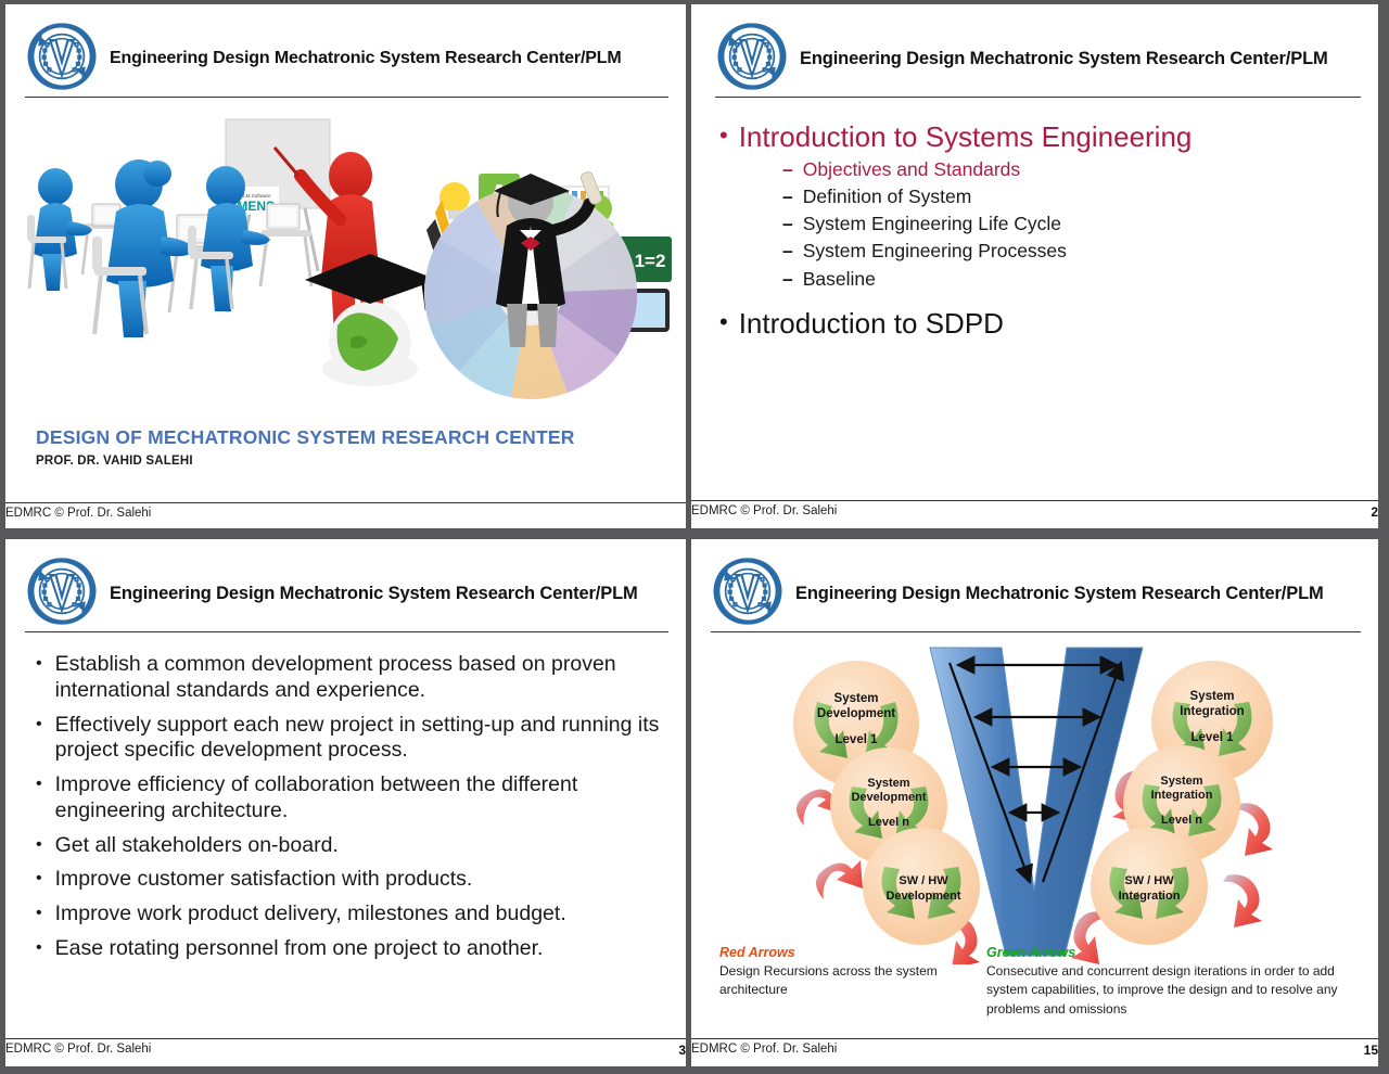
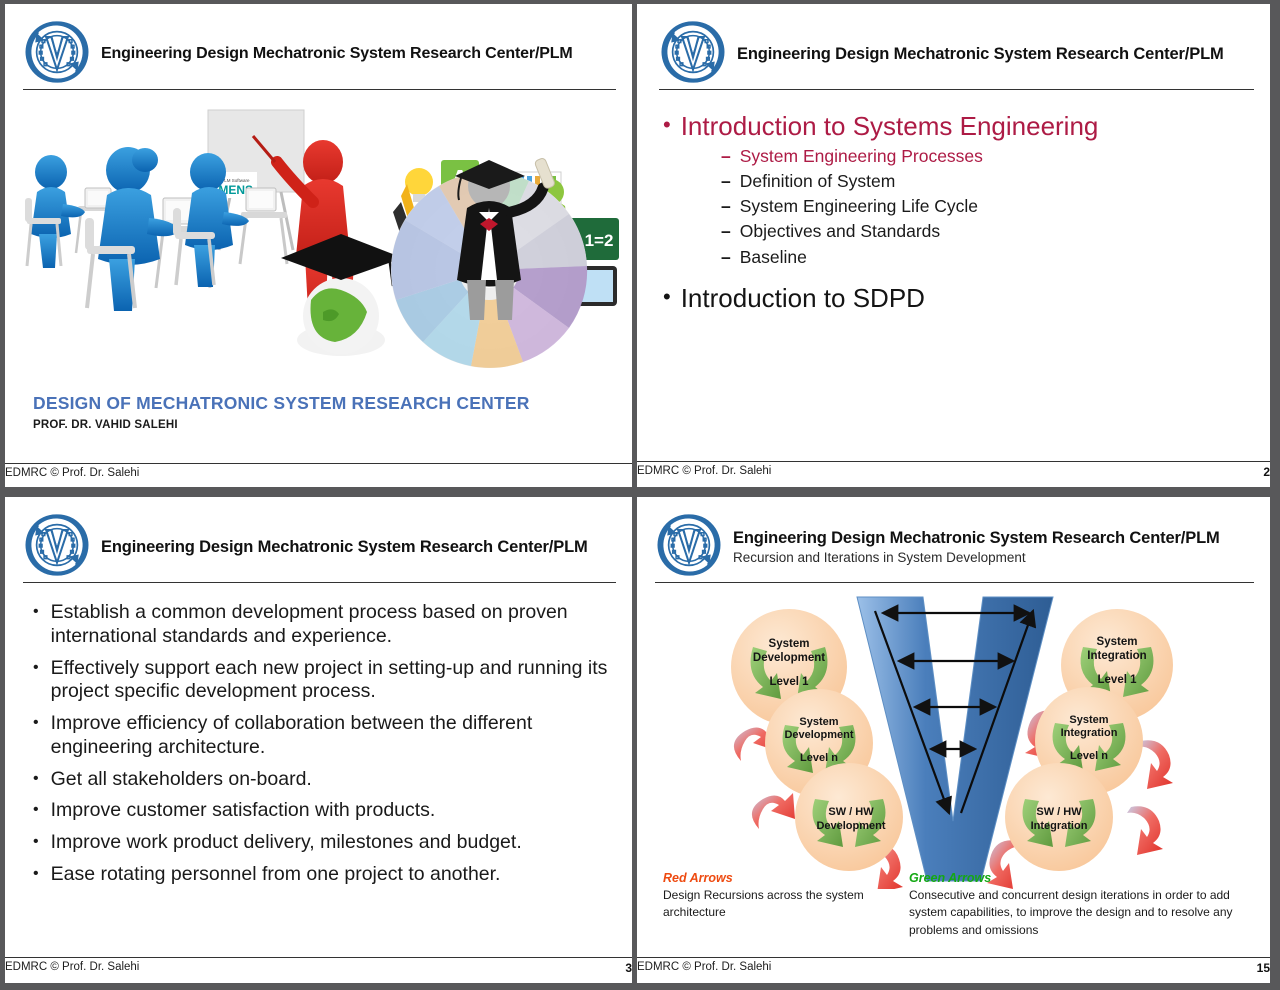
  Engineering Design Mechatronic System Research Center/PLM
  1=2
  DESIGN OF MECHATRONIC SYSTEM RESEARCH CENTER
  PROF. DR. VAHID SALEHI
  EDMRC © Prof. Dr. Salehi
  Engineering Design Mechatronic System Research Center/PLM
  •
  Introduction to Systems Engineering
  –
- Objectives and Standards
+ System Engineering Processes
  –
  Definition of System
  –
  System Engineering Life Cycle
  –
- System Engineering Processes
+ Objectives and Standards
  –
  Baseline
  •
  Introduction to SDPD
  EDMRC © Prof. Dr. Salehi
  2
  Engineering Design Mechatronic System Research Center/PLM
  •
  Establish a common development process based on proven international standards and experience.
  •
  Effectively support each new project in setting-up and running its project specific development process.
  •
  Improve efficiency of collaboration between the different engineering architecture.
  •
  Get all stakeholders on-board.
  •
  Improve customer satisfaction with products.
  •
  Improve work product delivery, milestones and budget.
  •
  Ease rotating personnel from one project to another.
  EDMRC © Prof. Dr. Salehi
  3
  Engineering Design Mechatronic System Research Center/PLM
+ Recursion and Iterations in System Development
  System
  Development
  Level 1
  System
  Development
  Level n
  SW / HW
  Development
  System
  Integration
  Level 1
  System
  Integration
  Level n
  SW / HW
  Integration
  Red Arrows
  Design Recursions across the system architecture
  Green Arrows
  Consecutive and concurrent design iterations in order to add system capabilities, to improve the design and to resolve any problems and omissions
  EDMRC © Prof. Dr. Salehi
  15
